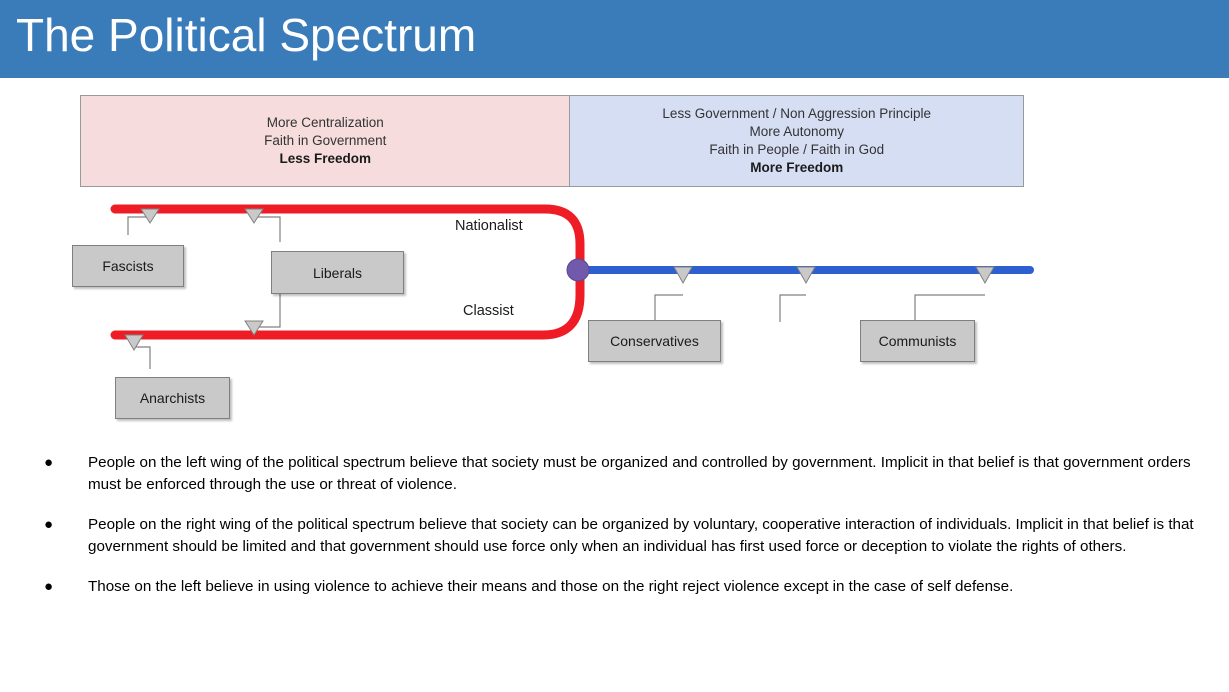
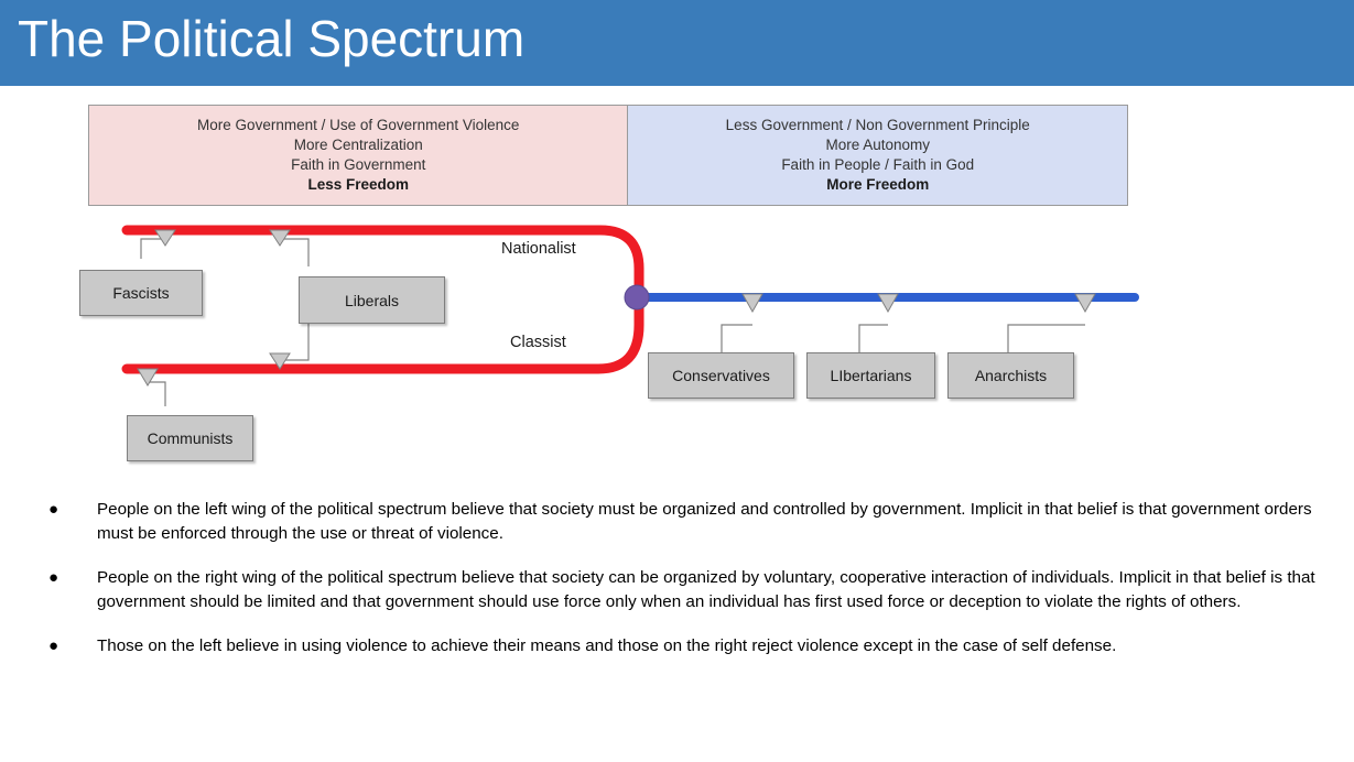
  The Political Spectrum
+ More Government / Use of Government Violence
  More Centralization
  Faith in Government
  Less Freedom
- Less Government / Non Aggression Principle
+ Less Government / Non Government Principle
  More Autonomy
  Faith in People / Faith in God
  More Freedom
  Nationalist
  Classist
  Fascists
  Liberals
- Anarchists
+ Communists
  Conservatives
+ LIbertarians
- Communists
+ Anarchists
  ●
  People on the left wing of the political spectrum believe that society must be organized and controlled by government. Implicit in that belief is that government orders must be enforced through the use or threat of violence.
  ●
  People on the right wing of the political spectrum believe that society can be organized by voluntary, cooperative interaction of individuals. Implicit in that belief is that government should be limited and that government should use force only when an individual has first used force or deception to violate the rights of others.
  ●
  Those on the left believe in using violence to achieve their means and those on the right reject violence except in the case of self defense.
